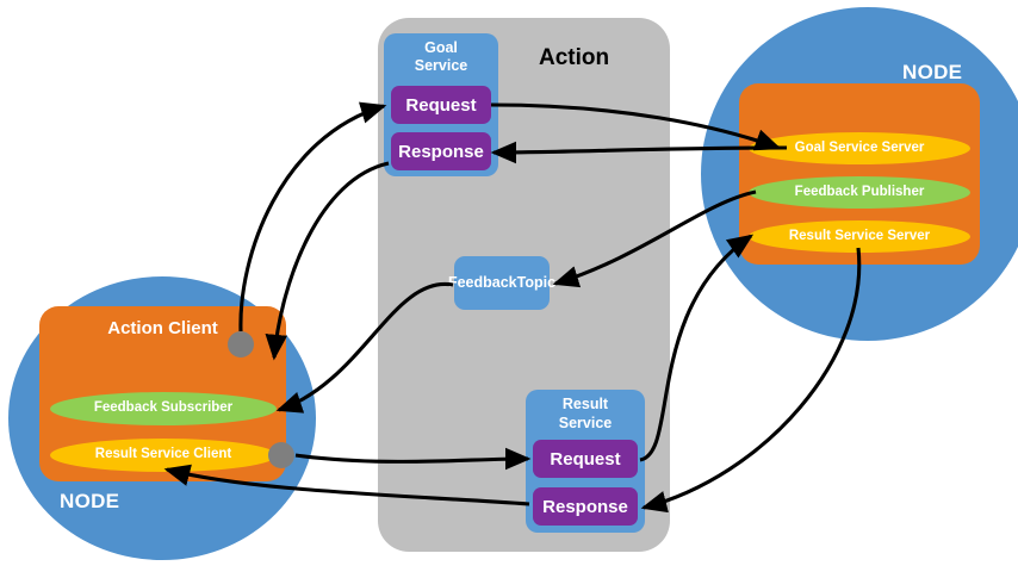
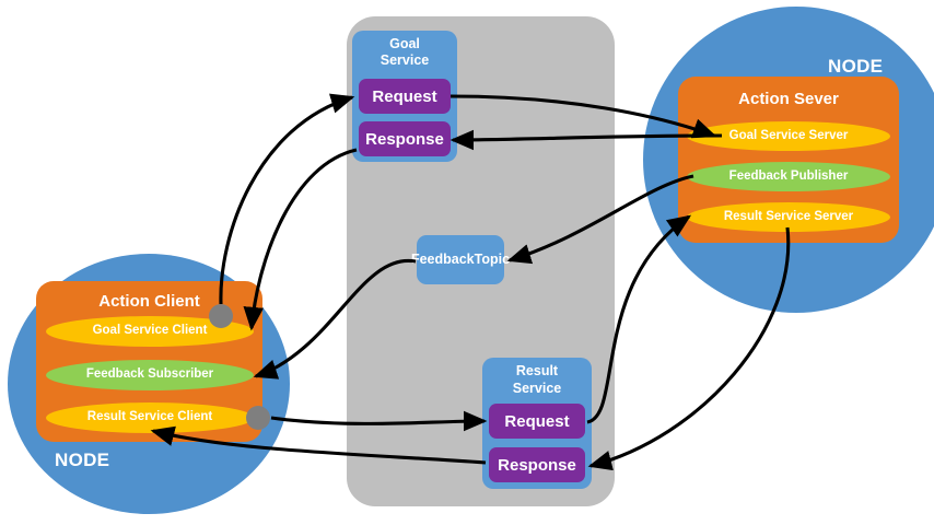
- Action
  NODE
+ Action Sever
  Goal Service Server
  Feedback Publisher
  Result Service Server
  NODE
  Action Client
+ Goal Service Client
  Feedback Subscriber
  Result Service Client
  Goal
  Service
  Request
  Response
  Feedback
  Topic
  Result
  Service
  Request
  Response
